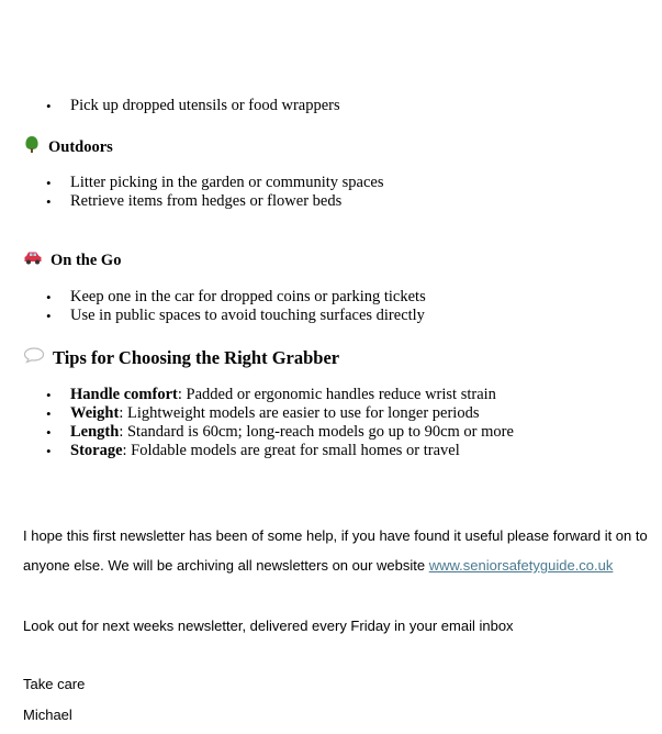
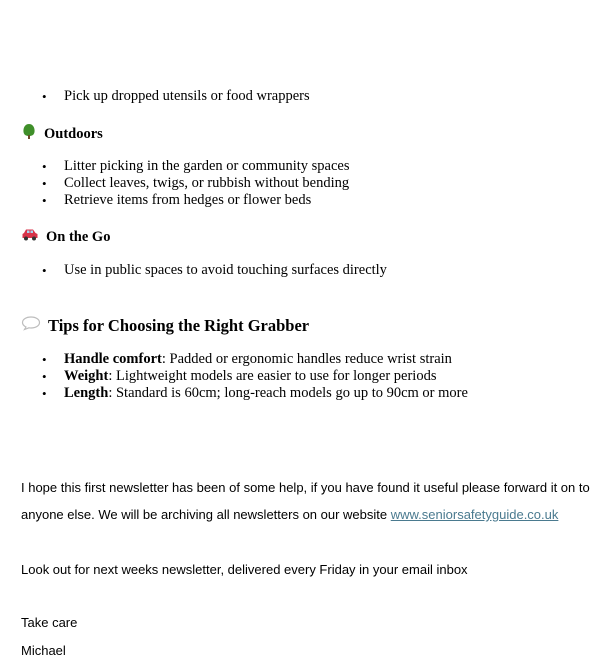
  Pick up dropped utensils or food wrappers
  Outdoors
  Litter picking in the garden or community spaces
+ Collect leaves, twigs, or rubbish without bending
  Retrieve items from hedges or flower beds
  On the Go
- Keep one in the car for dropped coins or parking tickets
  Use in public spaces to avoid touching surfaces directly
  Tips for Choosing the Right Grabber
  Handle comfort: Padded or ergonomic handles reduce wrist strain
  Weight: Lightweight models are easier to use for longer periods
  Length: Standard is 60cm; long-reach models go up to 90cm or more
- Storage: Foldable models are great for small homes or travel
  I hope this first newsletter has been of some help, if you have found it useful please forward it on to
  anyone else. We will be archiving all newsletters on our website www.seniorsafetyguide.co.uk
  Look out for next weeks newsletter, delivered every Friday in your email inbox
  Take care
  Michael
